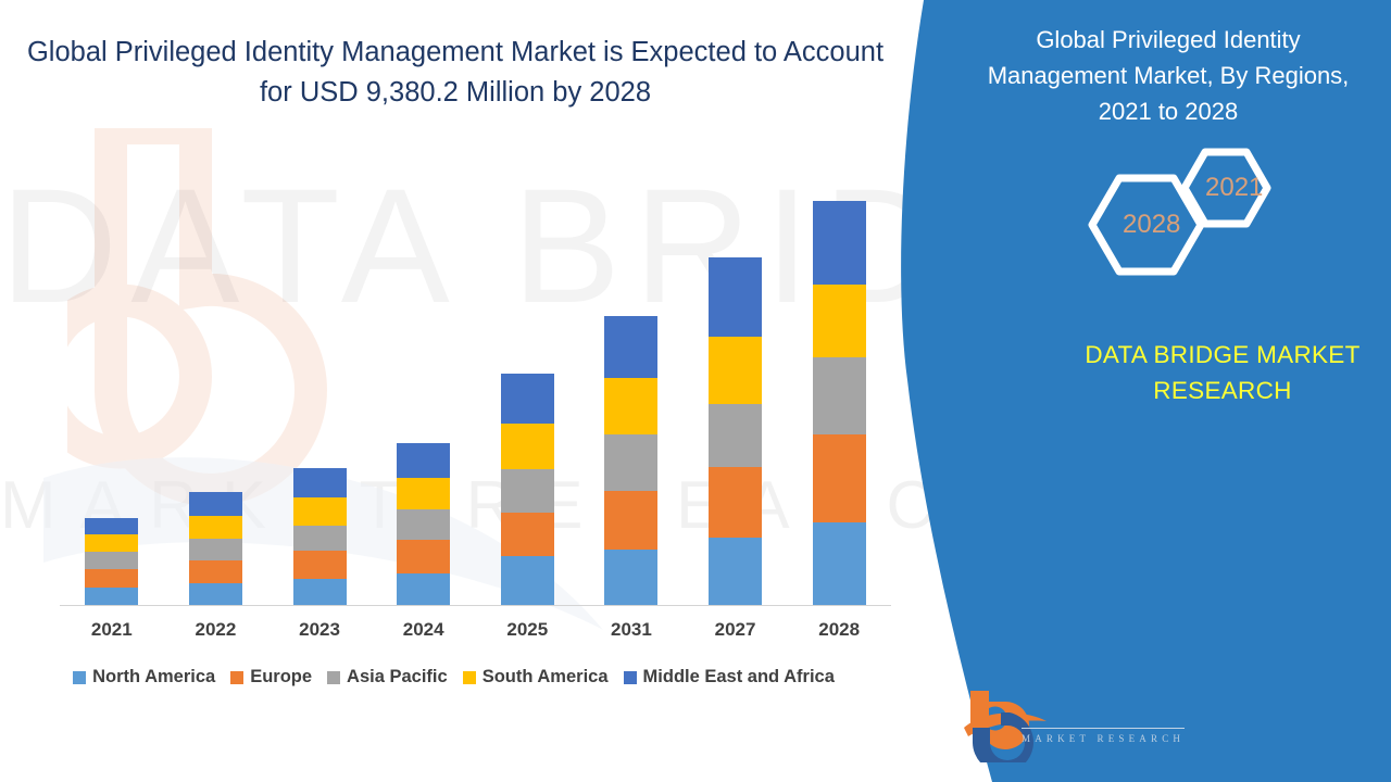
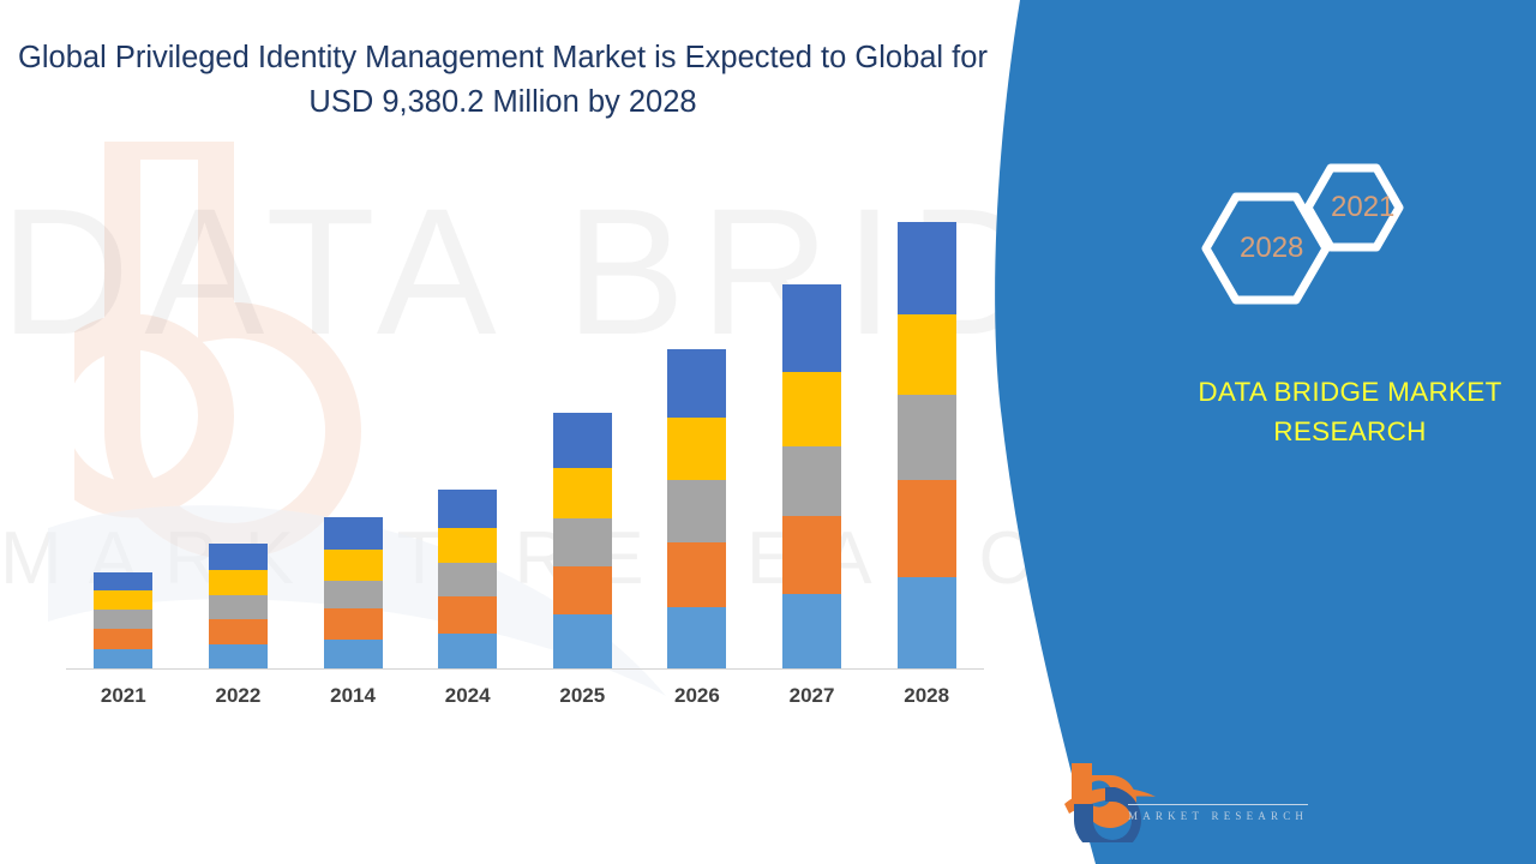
  DATA BRID
- Global Privileged Identity Management Market is Expected to Account for USD 9,380.2 Million by 2028
+ Global Privileged Identity Management Market is Expected to Global for USD 9,380.2 Million by 2028
  2021
  2022
- 2023
+ 2014
  2024
  2025
- 2031
+ 2026
  2027
  2028
- North America
- Europe
- Asia Pacific
- South America
- Middle East and Africa
- Global Privileged Identity
- Management Market, By Regions,
- 2021 to 2028
  2028
  2021
  DATA BRIDGE MARKET
  RESEARCH
  MARKET RESEARCH
